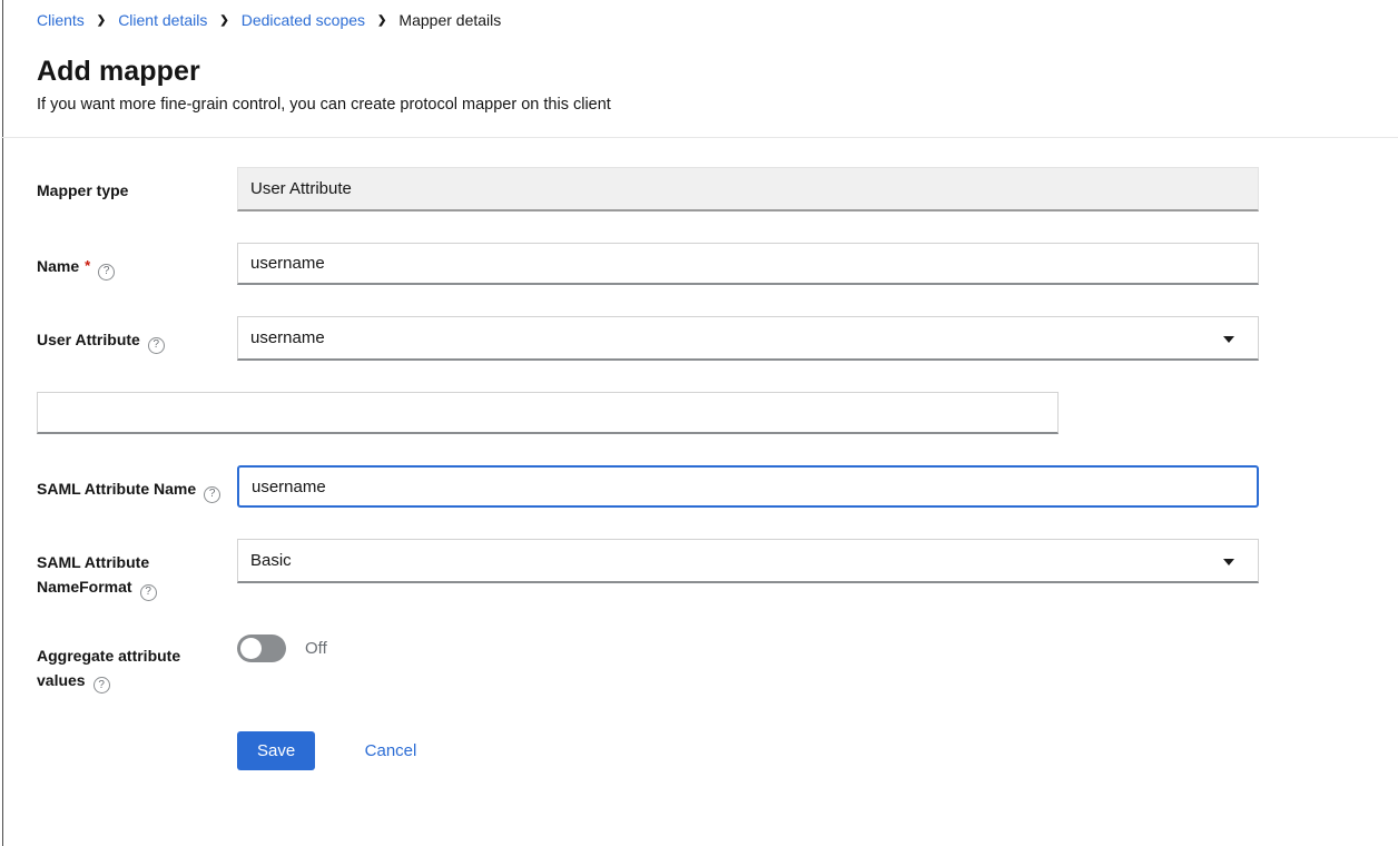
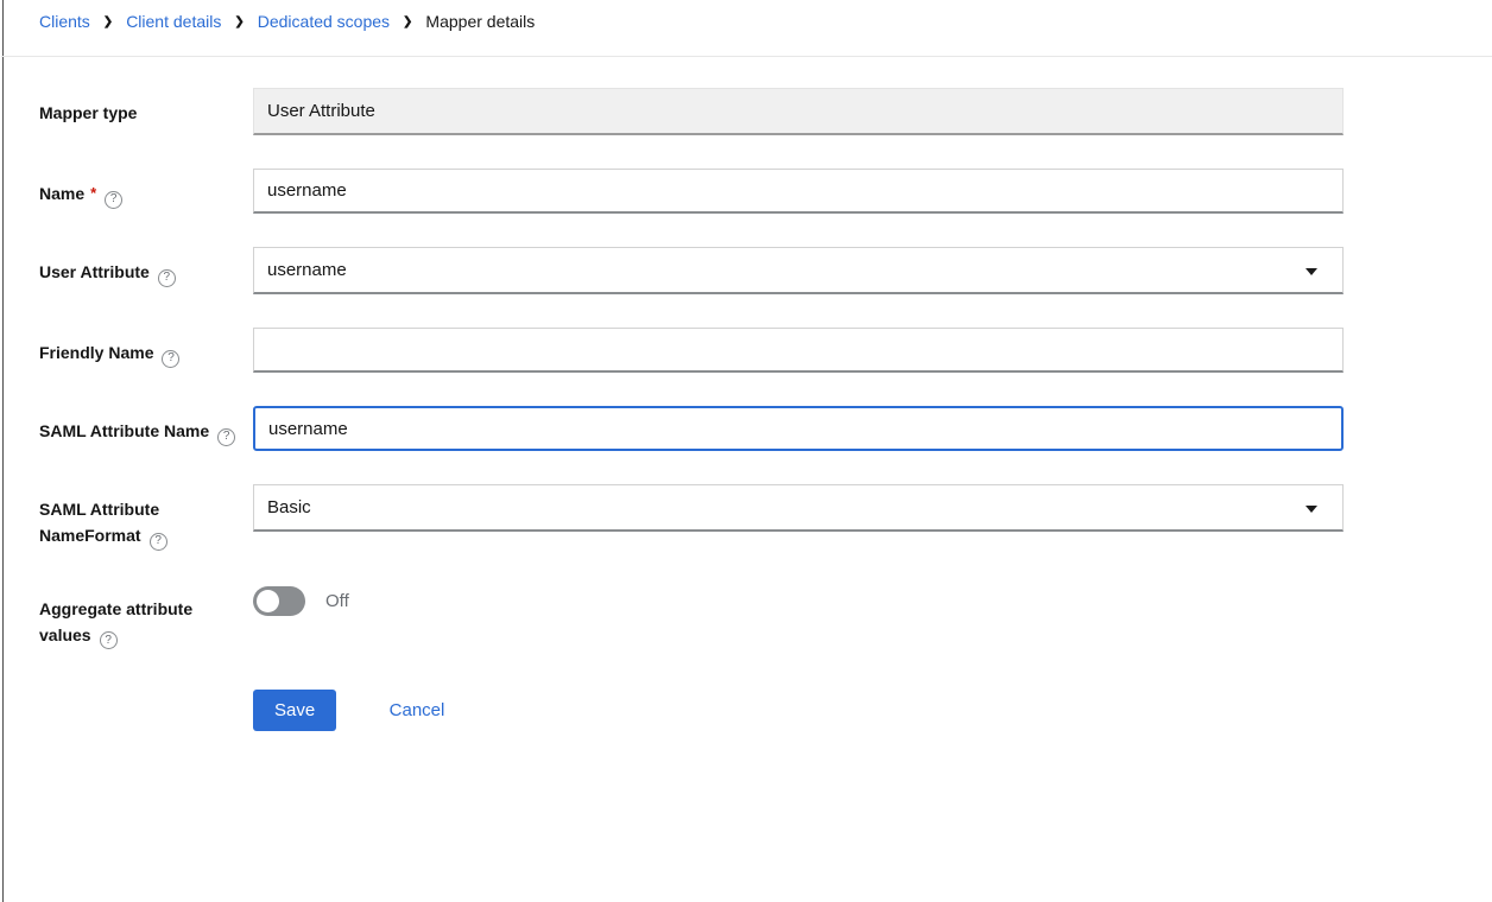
  Clients
  ❯
  Client details
  ❯
  Dedicated scopes
  ❯
  Mapper details
- Add mapper
- If you want more fine-grain control, you can create protocol mapper on this client
  Mapper type
  User Attribute
  Name * ?
  username
  User Attribute ?
  username
+ Friendly Name ?
  SAML Attribute Name ?
  username
  SAML Attribute NameFormat ?
  Basic
  Aggregate attribute values ?
  Off
  Save Cancel
